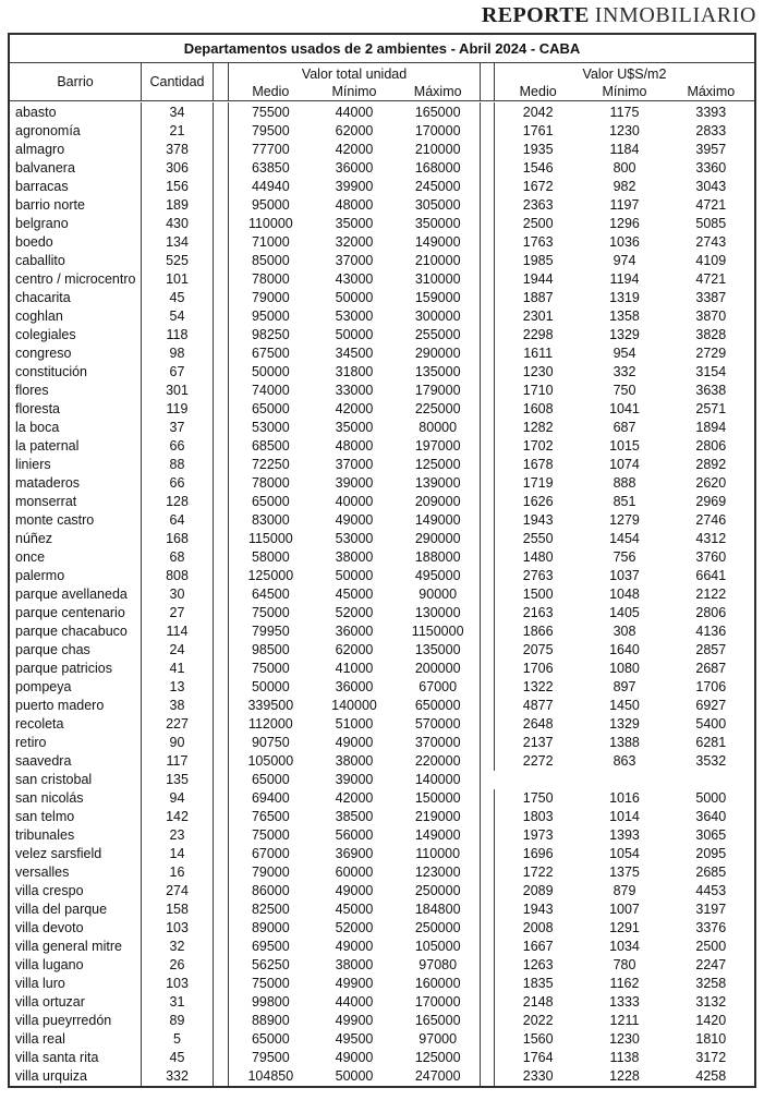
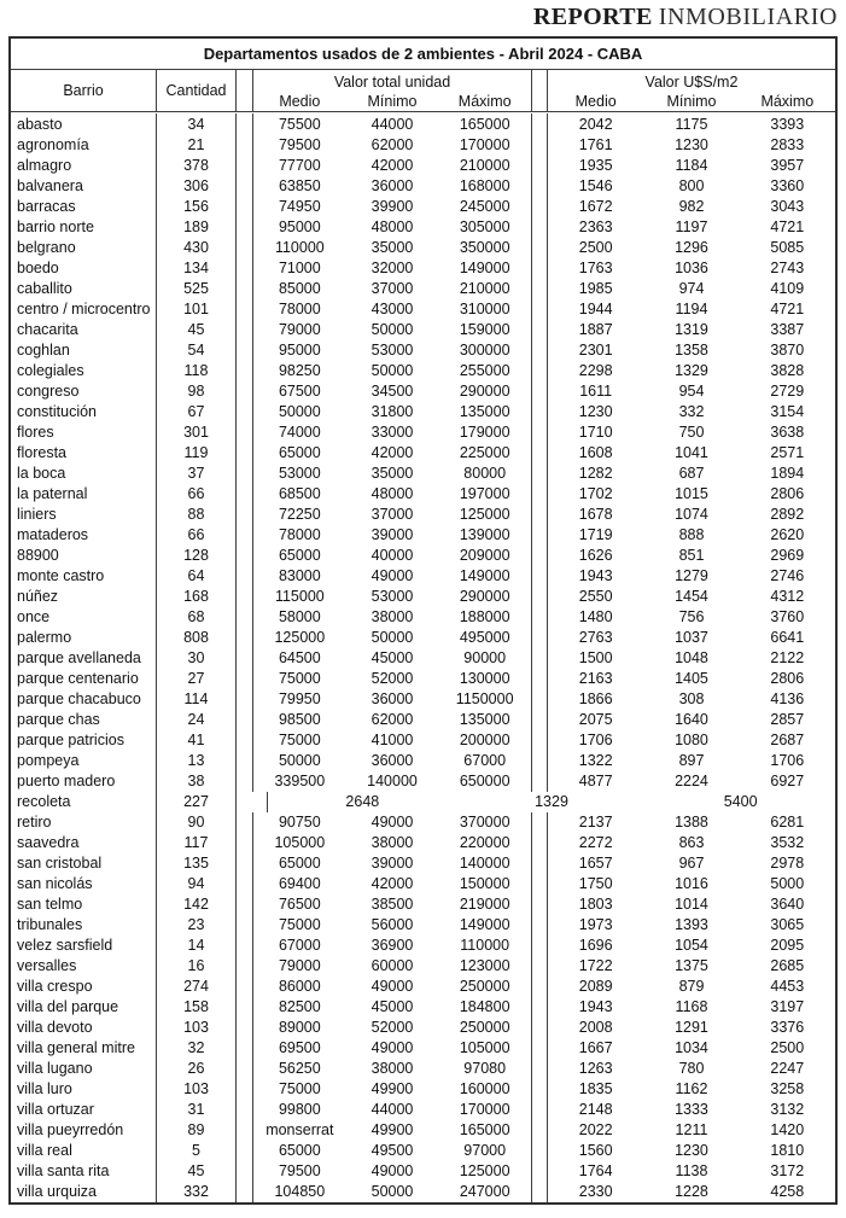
  REPORTE INMOBILIARIO
  Departamentos usados de 2 ambientes - Abril 2024 - CABA
  Barrio
  Cantidad
  Valor total unidad
  Medio
  Mínimo
  Máximo
  Valor U$S/m2
  Medio
  Mínimo
  Máximo
  abasto
  34
  75500
  44000
  165000
  2042
  1175
  3393
  agronomía
  21
  79500
  62000
  170000
  1761
  1230
  2833
  almagro
  378
  77700
  42000
  210000
  1935
  1184
  3957
  balvanera
  306
  63850
  36000
  168000
  1546
  800
  3360
  barracas
  156
- 44940
+ 74950
  39900
  245000
  1672
  982
  3043
  barrio norte
  189
  95000
  48000
  305000
  2363
  1197
  4721
  belgrano
  430
  110000
  35000
  350000
  2500
  1296
  5085
  boedo
  134
  71000
  32000
  149000
  1763
  1036
  2743
  caballito
  525
  85000
  37000
  210000
  1985
  974
  4109
  centro / microcentro
  101
  78000
  43000
  310000
  1944
  1194
  4721
  chacarita
  45
  79000
  50000
  159000
  1887
  1319
  3387
  coghlan
  54
  95000
  53000
  300000
  2301
  1358
  3870
  colegiales
  118
  98250
  50000
  255000
  2298
  1329
  3828
  congreso
  98
  67500
  34500
  290000
  1611
  954
  2729
  constitución
  67
  50000
  31800
  135000
  1230
  332
  3154
  flores
  301
  74000
  33000
  179000
  1710
  750
  3638
  floresta
  119
  65000
  42000
  225000
  1608
  1041
  2571
  la boca
  37
  53000
  35000
  80000
  1282
  687
  1894
  la paternal
  66
  68500
  48000
  197000
  1702
  1015
  2806
  liniers
  88
  72250
  37000
  125000
  1678
  1074
  2892
  mataderos
  66
  78000
  39000
  139000
  1719
  888
  2620
- monserrat
+ 88900
  128
  65000
  40000
  209000
  1626
  851
  2969
  monte castro
  64
  83000
  49000
  149000
  1943
  1279
  2746
  núñez
  168
  115000
  53000
  290000
  2550
  1454
  4312
  once
  68
  58000
  38000
  188000
  1480
  756
  3760
  palermo
  808
  125000
  50000
  495000
  2763
  1037
  6641
  parque avellaneda
  30
  64500
  45000
  90000
  1500
  1048
  2122
  parque centenario
  27
  75000
  52000
  130000
  2163
  1405
  2806
  parque chacabuco
  114
  79950
  36000
  1150000
  1866
  308
  4136
  parque chas
  24
  98500
  62000
  135000
  2075
  1640
  2857
  parque patricios
  41
  75000
  41000
  200000
  1706
  1080
  2687
  pompeya
  13
  50000
  36000
  67000
  1322
  897
  1706
  puerto madero
  38
  339500
  140000
  650000
  4877
- 1450
+ 2224
  6927
  recoleta
  227
- 112000
- 51000
- 570000
  2648
  1329
  5400
  retiro
  90
  90750
  49000
  370000
  2137
  1388
  6281
  saavedra
  117
  105000
  38000
  220000
  2272
  863
  3532
  san cristobal
  135
  65000
  39000
  140000
+ 1657
+ 967
+ 2978
  san nicolás
  94
  69400
  42000
  150000
  1750
  1016
  5000
  san telmo
  142
  76500
  38500
  219000
  1803
  1014
  3640
  tribunales
  23
  75000
  56000
  149000
  1973
  1393
  3065
  velez sarsfield
  14
  67000
  36900
  110000
  1696
  1054
  2095
  versalles
  16
  79000
  60000
  123000
  1722
  1375
  2685
  villa crespo
  274
  86000
  49000
  250000
  2089
  879
  4453
  villa del parque
  158
  82500
  45000
  184800
  1943
- 1007
+ 1168
  3197
  villa devoto
  103
  89000
  52000
  250000
  2008
  1291
  3376
  villa general mitre
  32
  69500
  49000
  105000
  1667
  1034
  2500
  villa lugano
  26
  56250
  38000
  97080
  1263
  780
  2247
  villa luro
  103
  75000
  49900
  160000
  1835
  1162
  3258
  villa ortuzar
  31
  99800
  44000
  170000
  2148
  1333
  3132
  villa pueyrredón
  89
- 88900
+ monserrat
  49900
  165000
  2022
  1211
  1420
  villa real
  5
  65000
  49500
  97000
  1560
  1230
  1810
  villa santa rita
  45
  79500
  49000
  125000
  1764
  1138
  3172
  villa urquiza
  332
  104850
  50000
  247000
  2330
  1228
  4258
